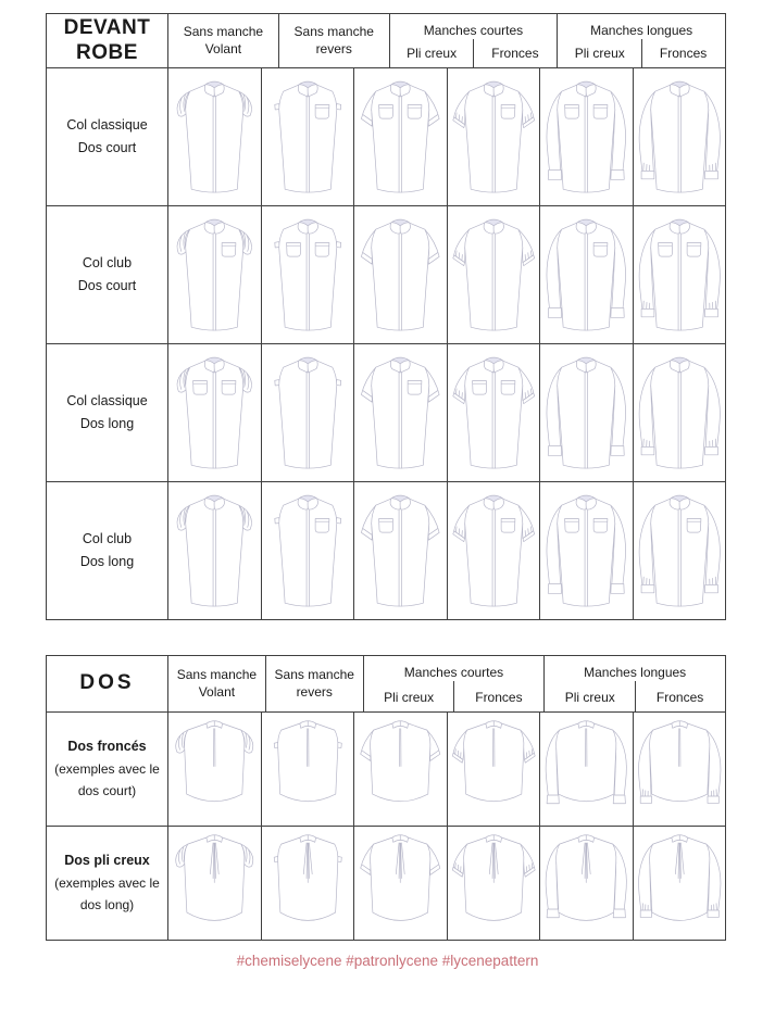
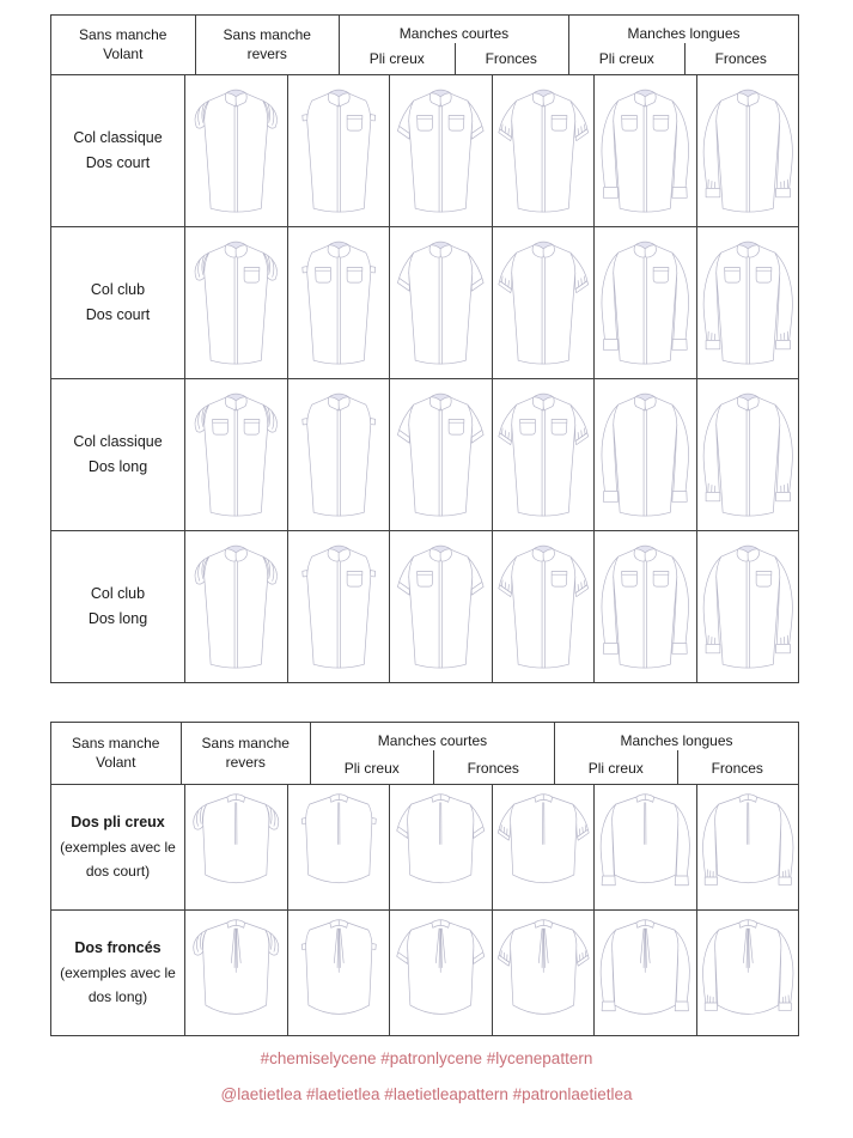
- DEVANT
- ROBE
  Sans manche Volant
  Sans manche revers
  Manches courtes
  Pli creux
  Fronces
  Manches longues
  Pli creux
  Fronces
  Col classique
  Dos court
  Col club
  Dos court
  Col classique
  Dos long
  Col club
  Dos long
- DOS
  Sans manche Volant
  Sans manche revers
  Manches courtes
  Pli creux
  Fronces
  Manches longues
  Pli creux
  Fronces
- Dos froncés
+ Dos pli creux
  (exemples avec le
  dos court)
- Dos pli creux
+ Dos froncés
  (exemples avec le
  dos long)
  #chemiselycene #patronlycene #lycenepattern
+ @laetietlea #laetietlea #laetietleapattern #patronlaetietlea
